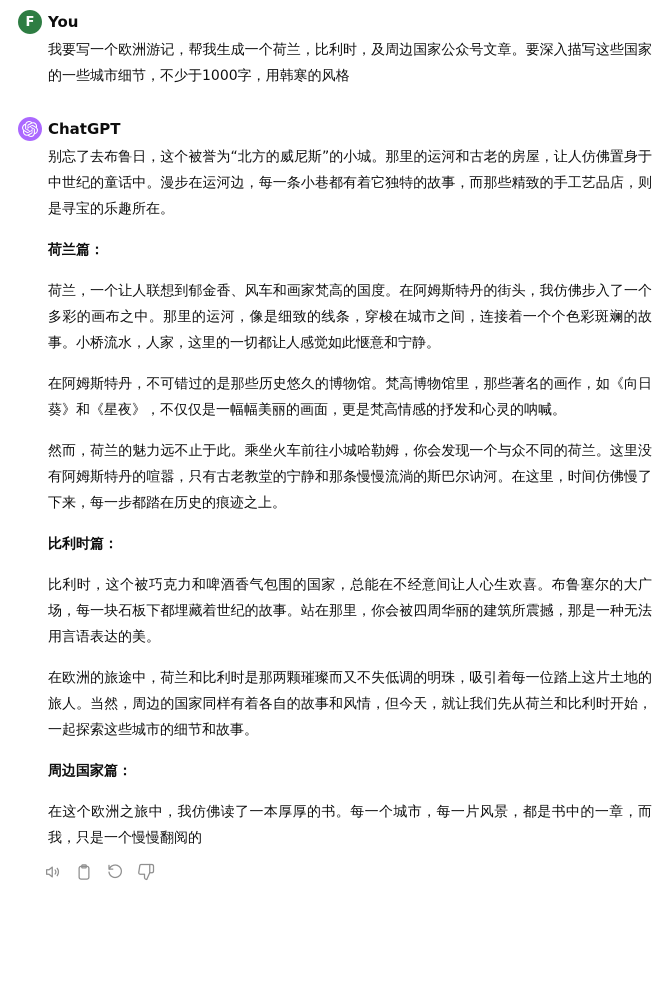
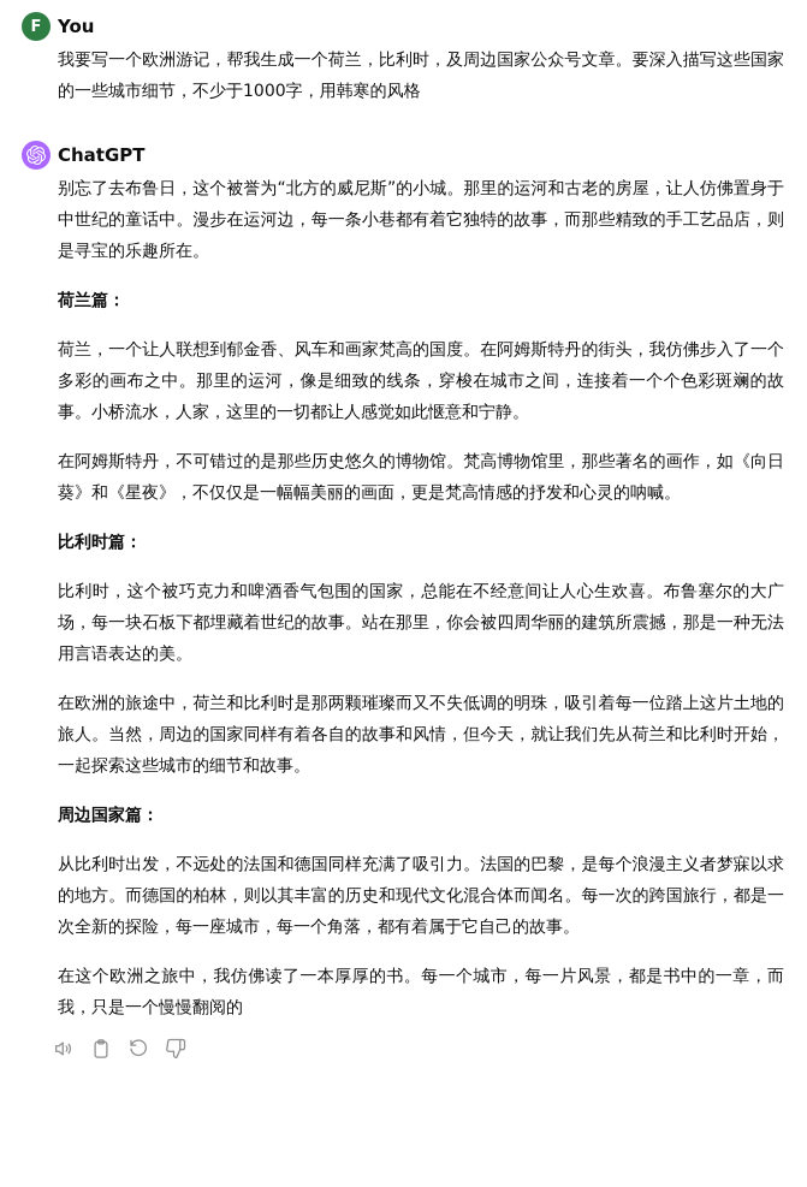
  F
  You
  我要写一个欧洲游记，帮我生成一个荷兰，比利时，及周边国家公众号文章。要深入描写这些国家的一些城市细节，不少于1000字，用韩寒的风格
  ChatGPT
  别忘了去布鲁日，这个被誉为“北方的威尼斯”的小城。那里的运河和古老的房屋，让人仿佛置身于中世纪的童话中。漫步在运河边，每一条小巷都有着它独特的故事，而那些精致的手工艺品店，则是寻宝的乐趣所在。
  荷兰篇：
  荷兰，一个让人联想到郁金香、风车和画家梵高的国度。在阿姆斯特丹的街头，我仿佛步入了一个多彩的画布之中。那里的运河，像是细致的线条，穿梭在城市之间，连接着一个个色彩斑斓的故事。小桥流水，人家，这里的一切都让人感觉如此惬意和宁静。
  在阿姆斯特丹，不可错过的是那些历史悠久的博物馆。梵高博物馆里，那些著名的画作，如《向日葵》和《星夜》，不仅仅是一幅幅美丽的画面，更是梵高情感的抒发和心灵的呐喊。
- 然而，荷兰的魅力远不止于此。乘坐火车前往小城哈勒姆，你会发现一个与众不同的荷兰。这里没有阿姆斯特丹的喧嚣，只有古老教堂的宁静和那条慢慢流淌的斯巴尔讷河。在这里，时间仿佛慢了下来，每一步都踏在历史的痕迹之上。
  比利时篇：
  比利时，这个被巧克力和啤酒香气包围的国家，总能在不经意间让人心生欢喜。布鲁塞尔的大广场，每一块石板下都埋藏着世纪的故事。站在那里，你会被四周华丽的建筑所震撼，那是一种无法用言语表达的美。
  在欧洲的旅途中，荷兰和比利时是那两颗璀璨而又不失低调的明珠，吸引着每一位踏上这片土地的旅人。当然，周边的国家同样有着各自的故事和风情，但今天，就让我们先从荷兰和比利时开始，一起探索这些城市的细节和故事。
  周边国家篇：
+ 从比利时出发，不远处的法国和德国同样充满了吸引力。法国的巴黎，是每个浪漫主义者梦寐以求的地方。而德国的柏林，则以其丰富的历史和现代文化混合体而闻名。每一次的跨国旅行，都是一次全新的探险，每一座城市，每一个角落，都有着属于它自己的故事。
  在这个欧洲之旅中，我仿佛读了一本厚厚的书。每一个城市，每一片风景，都是书中的一章，而我，只是一个慢慢翻阅的
